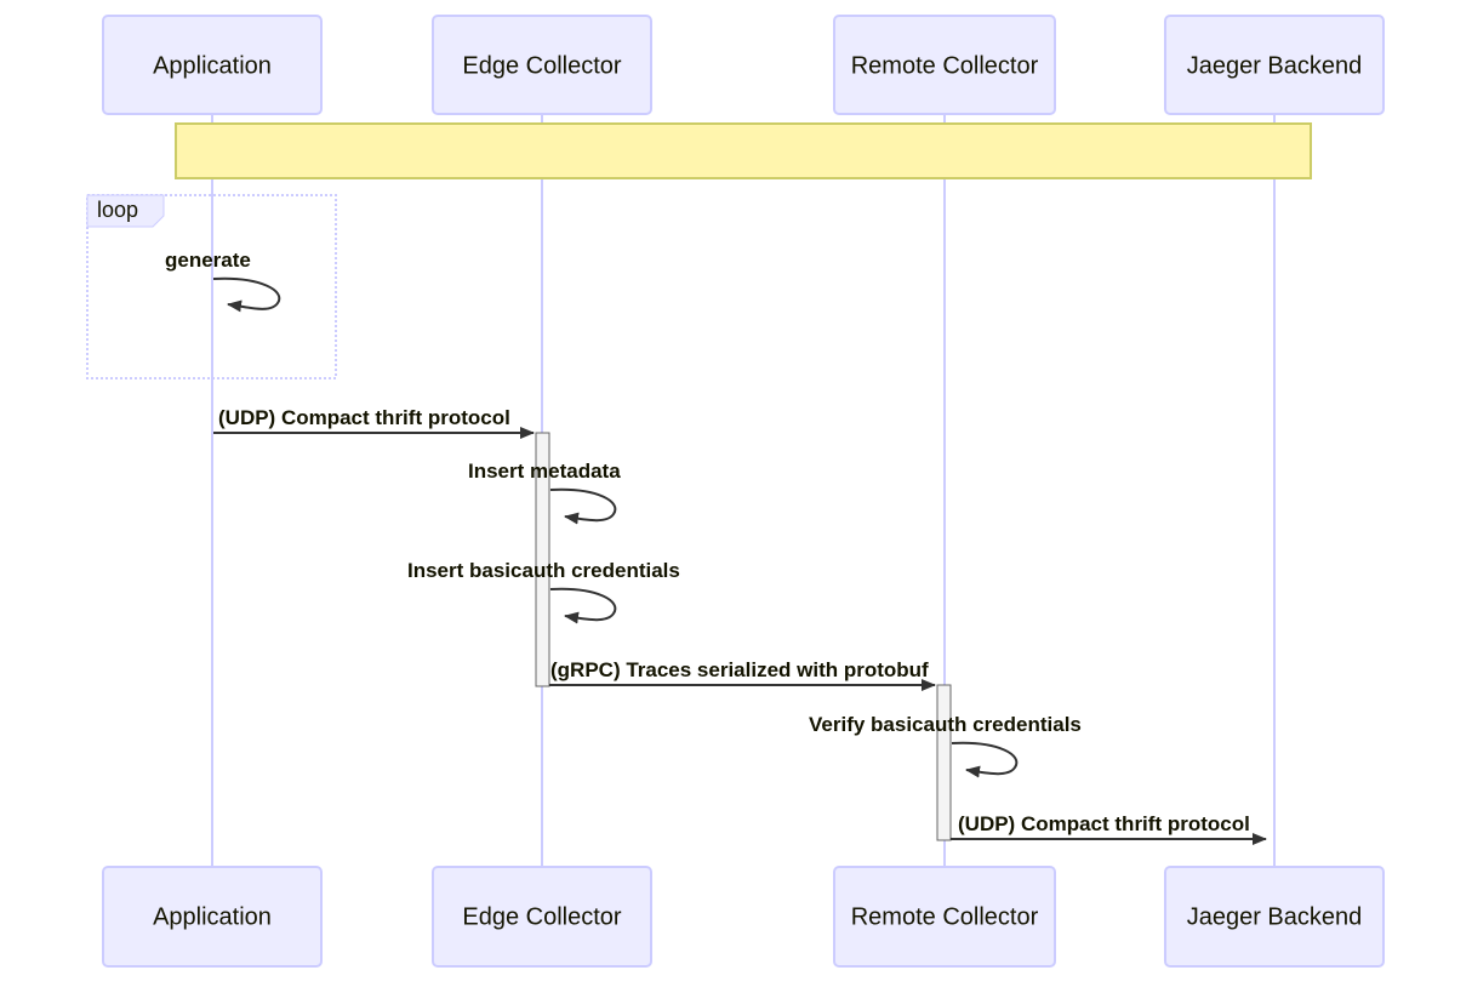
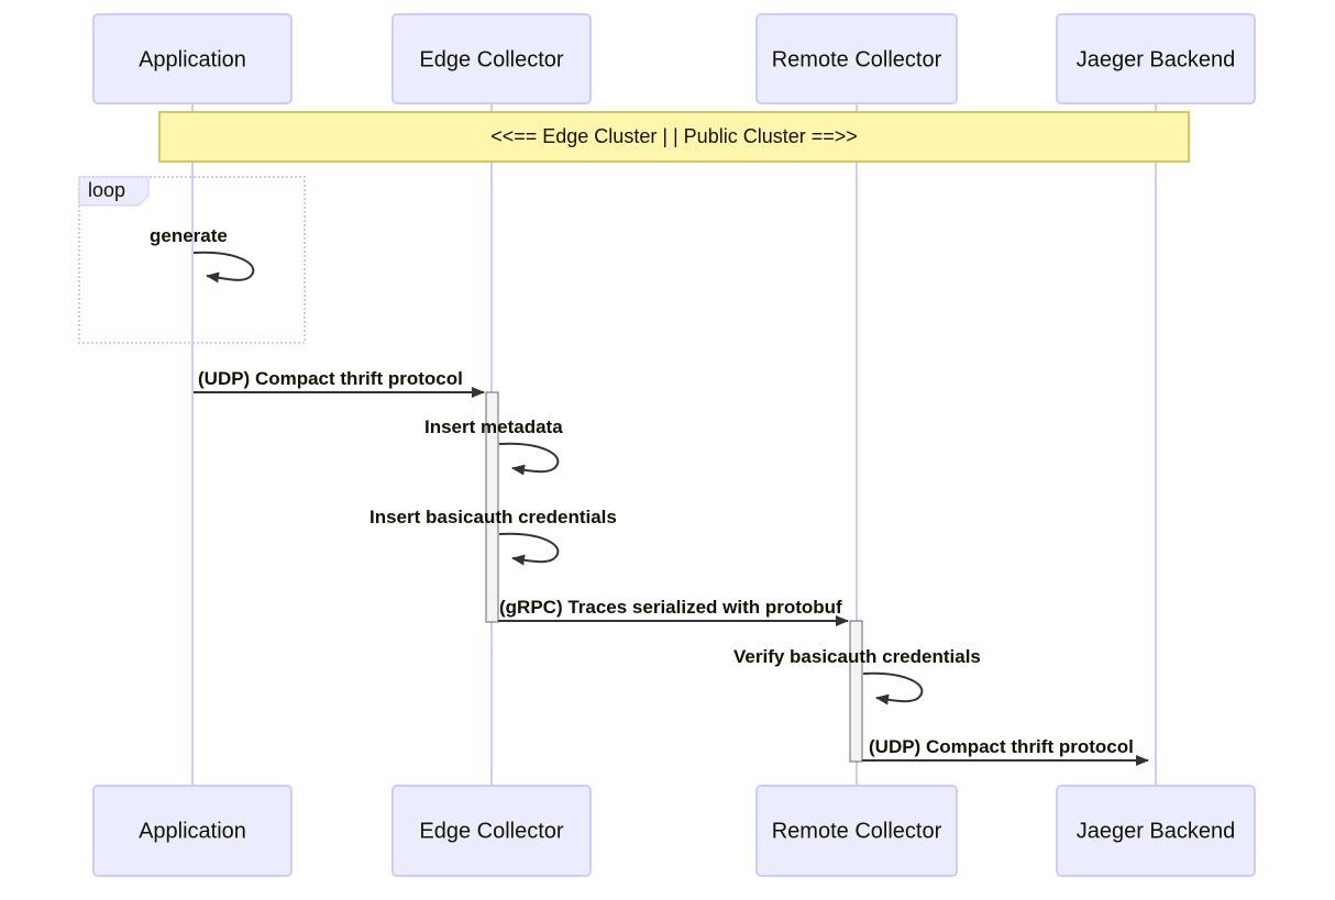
+ <<== Edge Cluster | | Public Cluster ==>>
  loop
  generate
  (UDP) Compact thrift protocol
  Insert metadata
  Insert basicauth credentials
  (gRPC) Traces serialized with protobuf
  Verify basicauth credentials
  (UDP) Compact thrift protocol
  Application
  Edge Collector
  Remote Collector
  Jaeger Backend
  Application
  Edge Collector
  Remote Collector
  Jaeger Backend
